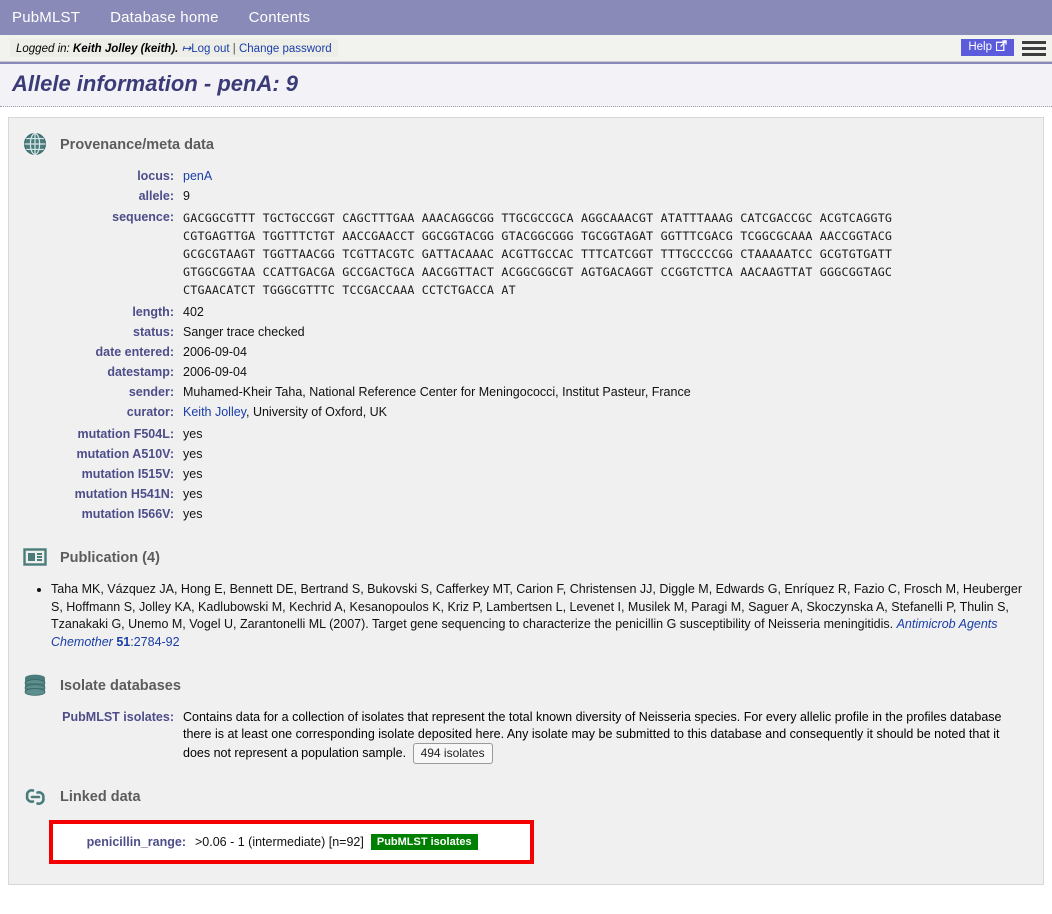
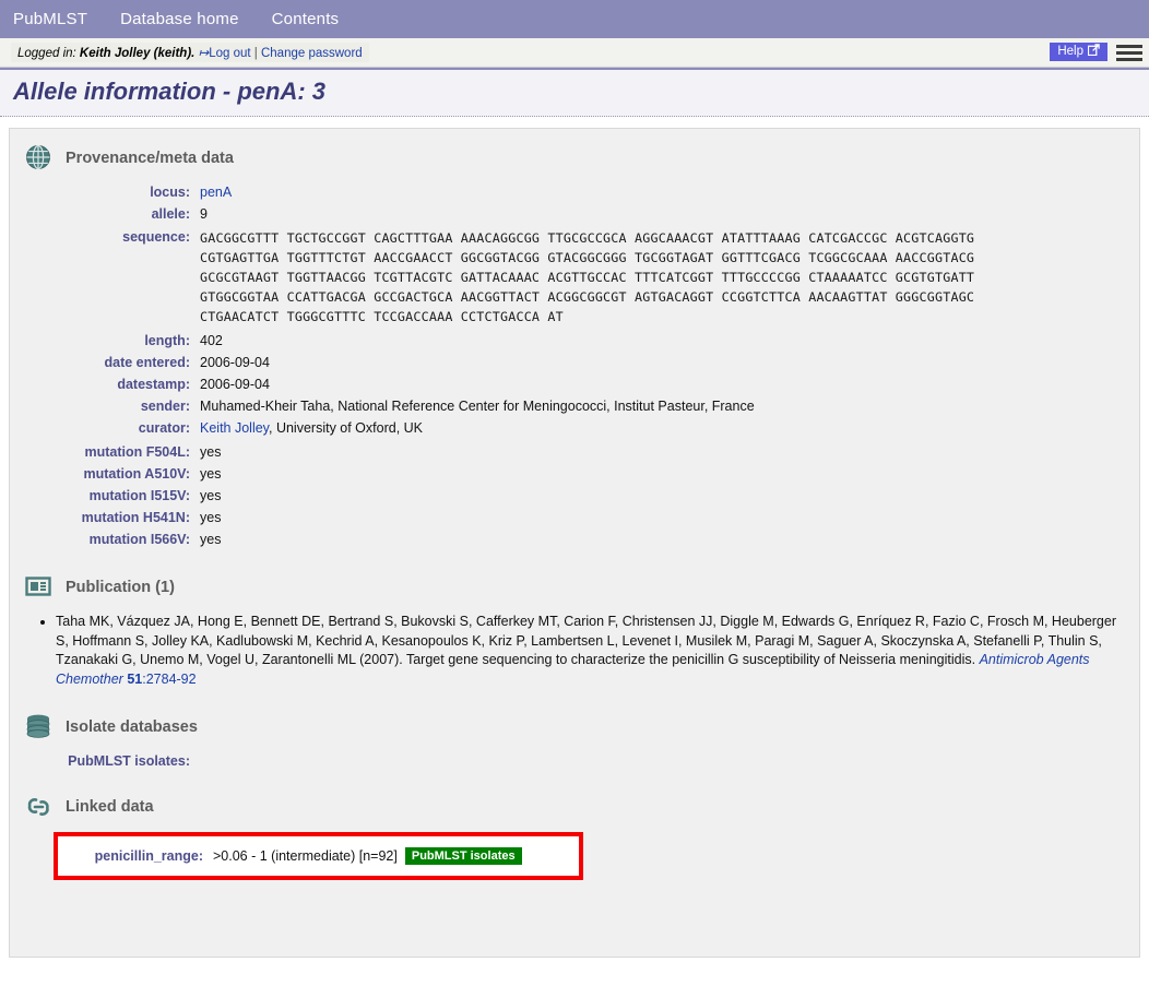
  PubMLST
  Database home
  Contents
  Logged in: Keith Jolley (keith). ↦Log out | Change password
  Help
- Allele information - penA: 9
+ Allele information - penA: 3
  Provenance/meta data
  locus:
  penA
  allele:
  9
  sequence:
  GACGGCGTTT TGCTGCCGGT CAGCTTTGAA AAACAGGCGG TTGCGCCGCA AGGCAAACGT ATATTTAAAG CATCGACCGC ACGTCAGGTG
  CGTGAGTTGA TGGTTTCTGT AACCGAACCT GGCGGTACGG GTACGGCGGG TGCGGTAGAT GGTTTCGACG TCGGCGCAAA AACCGGTACG
  GCGCGTAAGT TGGTTAACGG TCGTTACGTC GATTACAAAC ACGTTGCCAC TTTCATCGGT TTTGCCCCGG CTAAAAATCC GCGTGTGATT
  GTGGCGGTAA CCATTGACGA GCCGACTGCA AACGGTTACT ACGGCGGCGT AGTGACAGGT CCGGTCTTCA AACAAGTTAT GGGCGGTAGC
  CTGAACATCT TGGGCGTTTC TCCGACCAAA CCTCTGACCA AT
  length:
  402
- status:
- Sanger trace checked
  date entered:
  2006-09-04
  datestamp:
  2006-09-04
  sender:
  Muhamed-Kheir Taha, National Reference Center for Meningococci, Institut Pasteur, France
  curator:
  Keith Jolley, University of Oxford, UK
  mutation F504L:
  yes
  mutation A510V:
  yes
  mutation I515V:
  yes
  mutation H541N:
  yes
  mutation I566V:
  yes
- Publication (4)
+ Publication (1)
  Taha MK, Vázquez JA, Hong E, Bennett DE, Bertrand S, Bukovski S, Cafferkey MT, Carion F, Christensen JJ, Diggle M, Edwards G, Enríquez R, Fazio C, Frosch M, Heuberger S, Hoffmann S, Jolley KA, Kadlubowski M, Kechrid A, Kesanopoulos K, Kriz P, Lambertsen L, Levenet I, Musilek M, Paragi M, Saguer A, Skoczynska A, Stefanelli P, Thulin S, Tzanakaki G, Unemo M, Vogel U, Zarantonelli ML (2007). Target gene sequencing to characterize the penicillin G susceptibility of Neisseria meningitidis. Antimicrob Agents Chemother 51:2784-92
  Isolate databases
  PubMLST isolates:
- Contains data for a collection of isolates that represent the total known diversity of Neisseria species. For every allelic profile in the profiles database there is at least one corresponding isolate deposited here. Any isolate may be submitted to this database and consequently it should be noted that it does not represent a population sample. 494 isolates
  Linked data
  penicillin_range:
  >0.06 - 1 (intermediate) [n=92]
  PubMLST isolates
